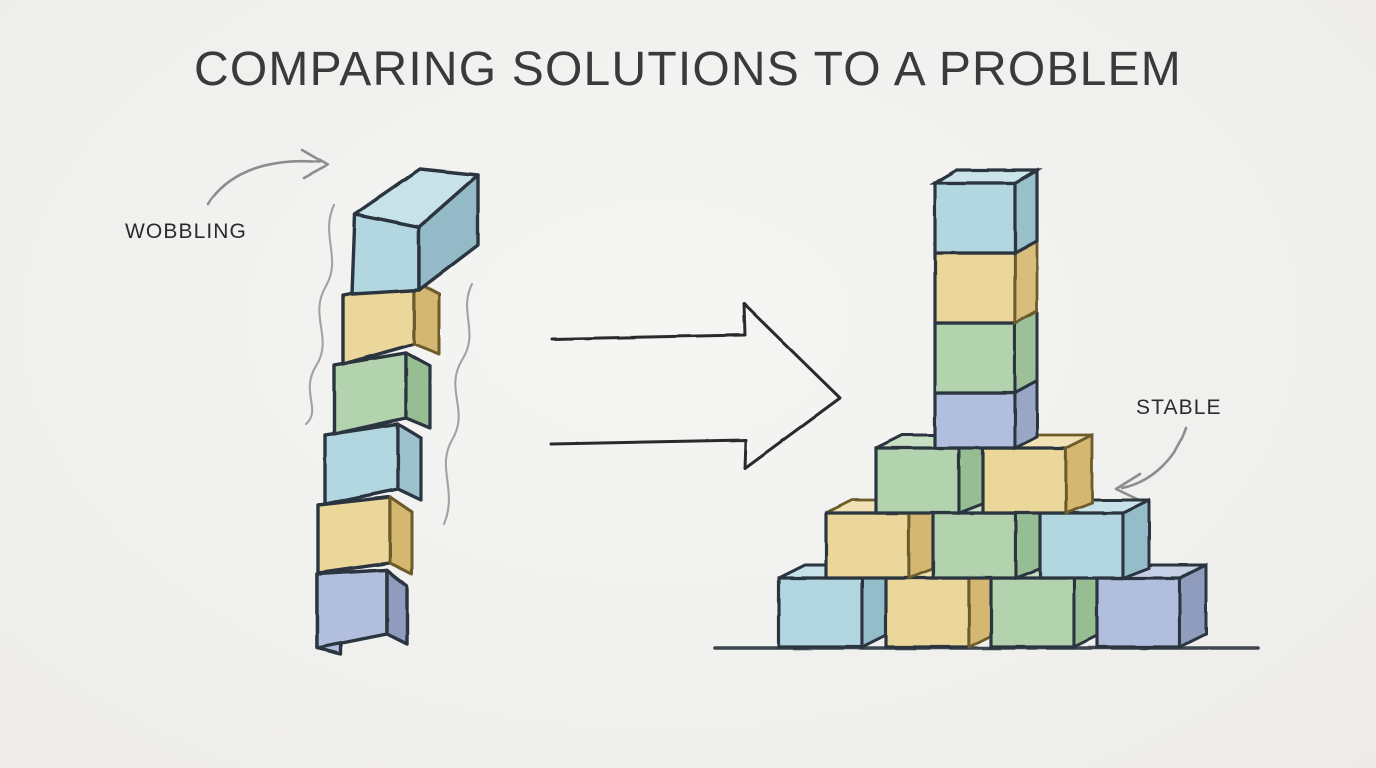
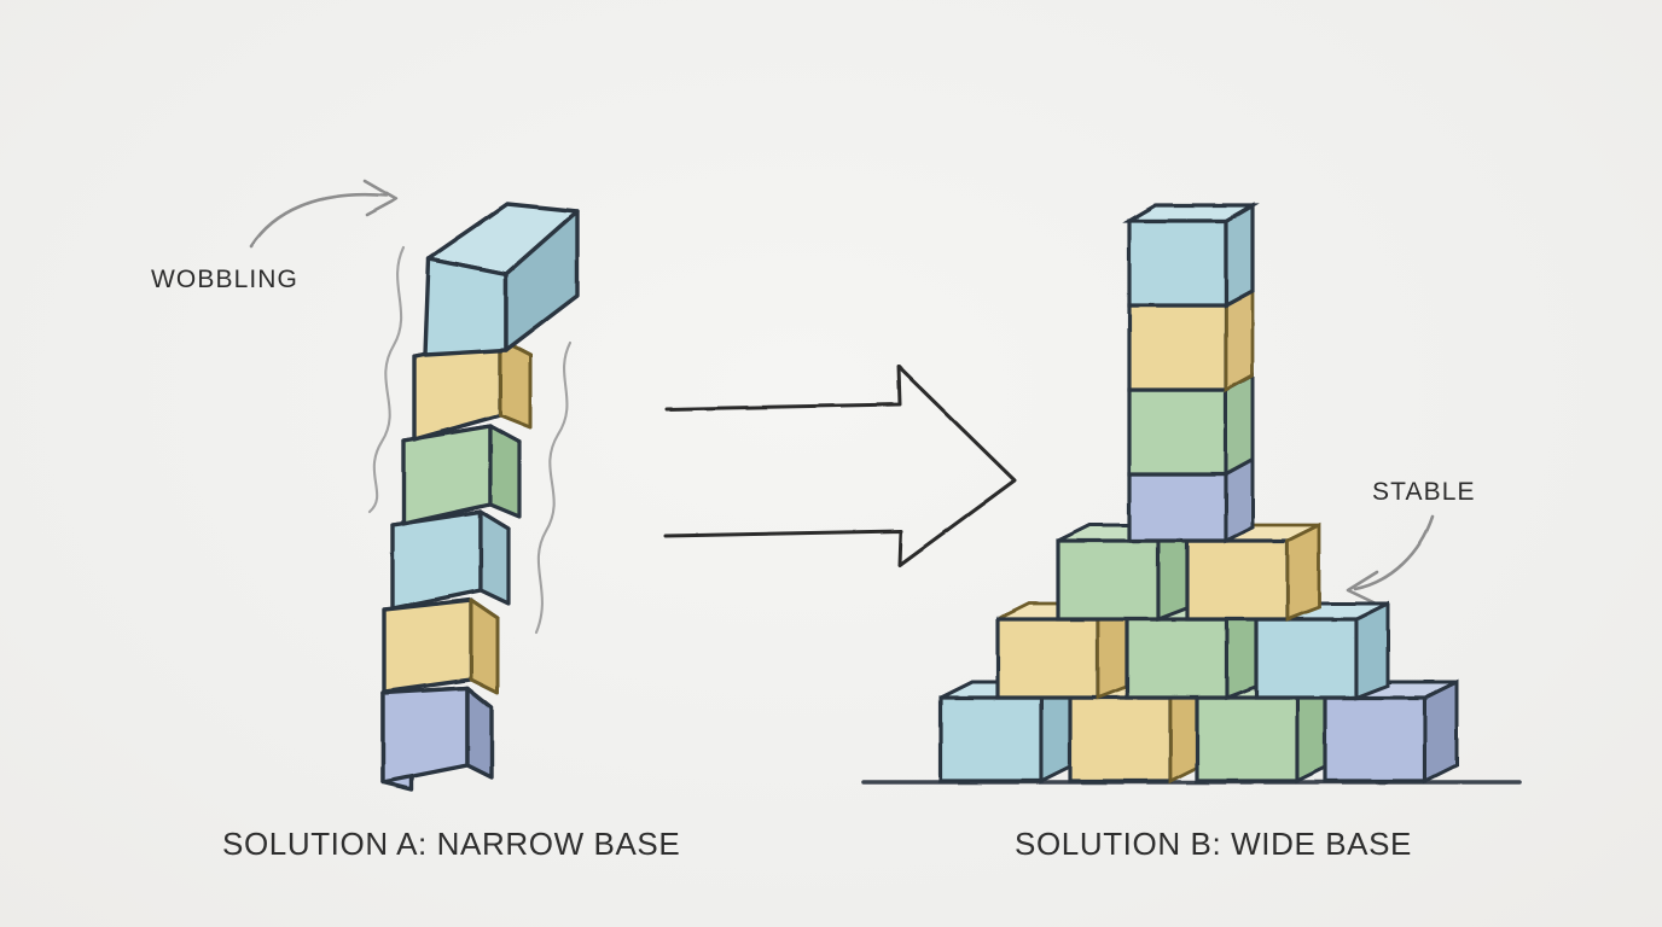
- COMPARING SOLUTIONS TO A PROBLEM
  WOBBLING
  STABLE
+ SOLUTION A: NARROW BASE
+ SOLUTION B: WIDE BASE
